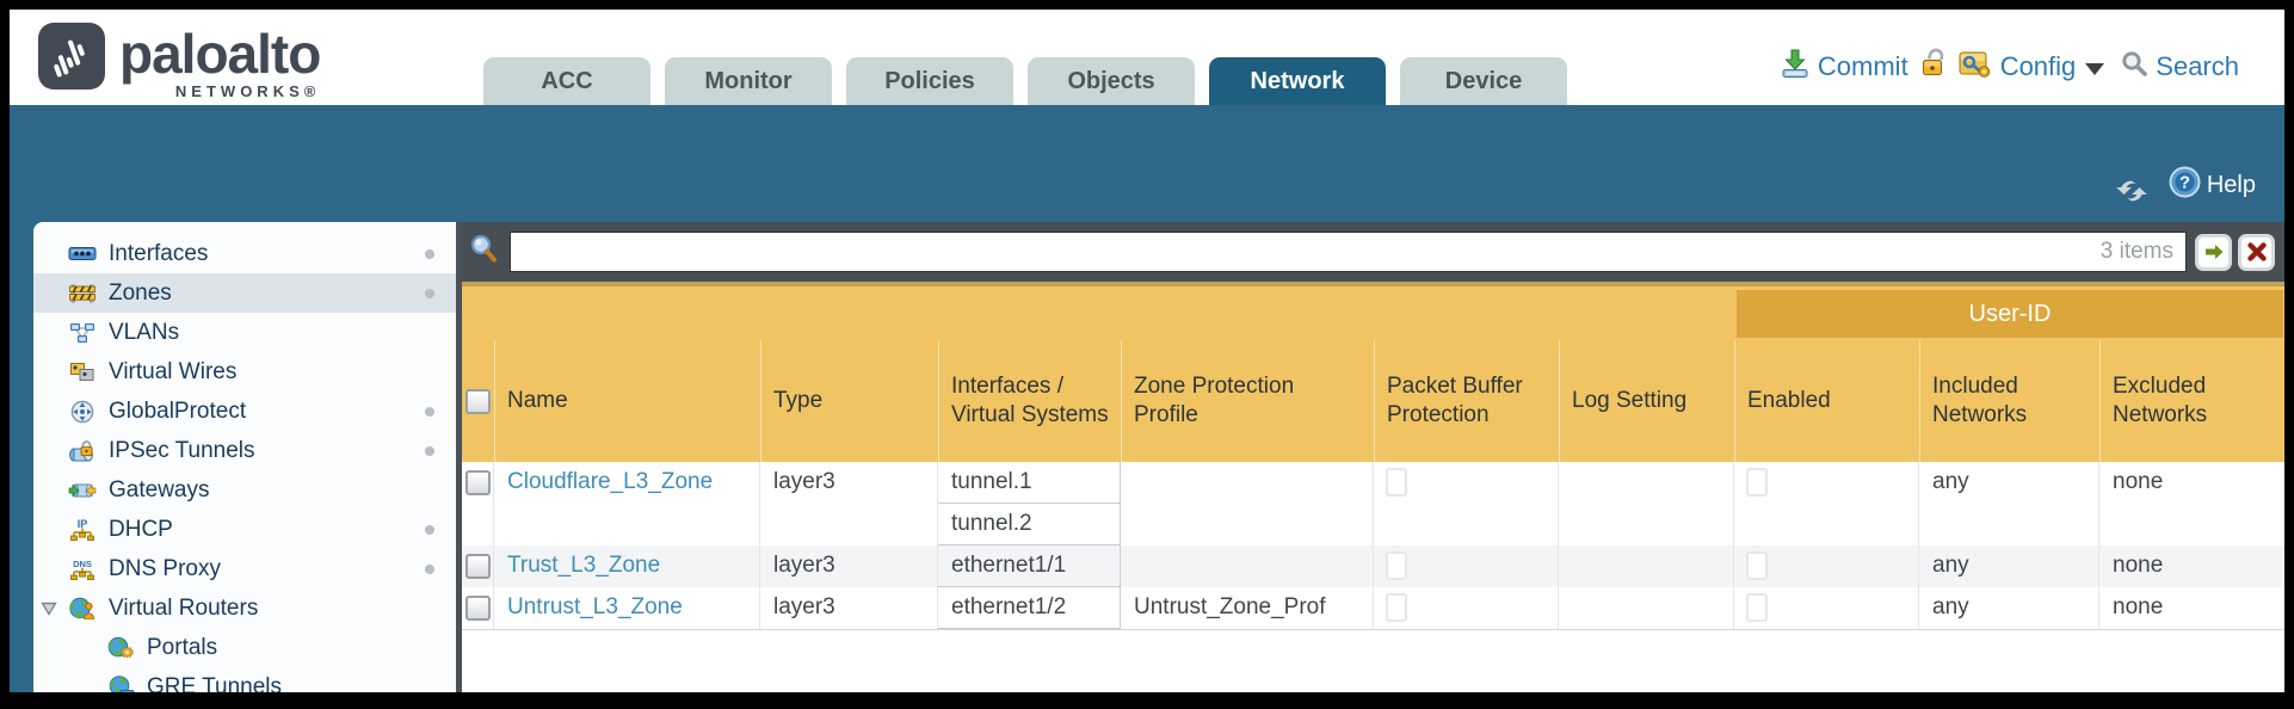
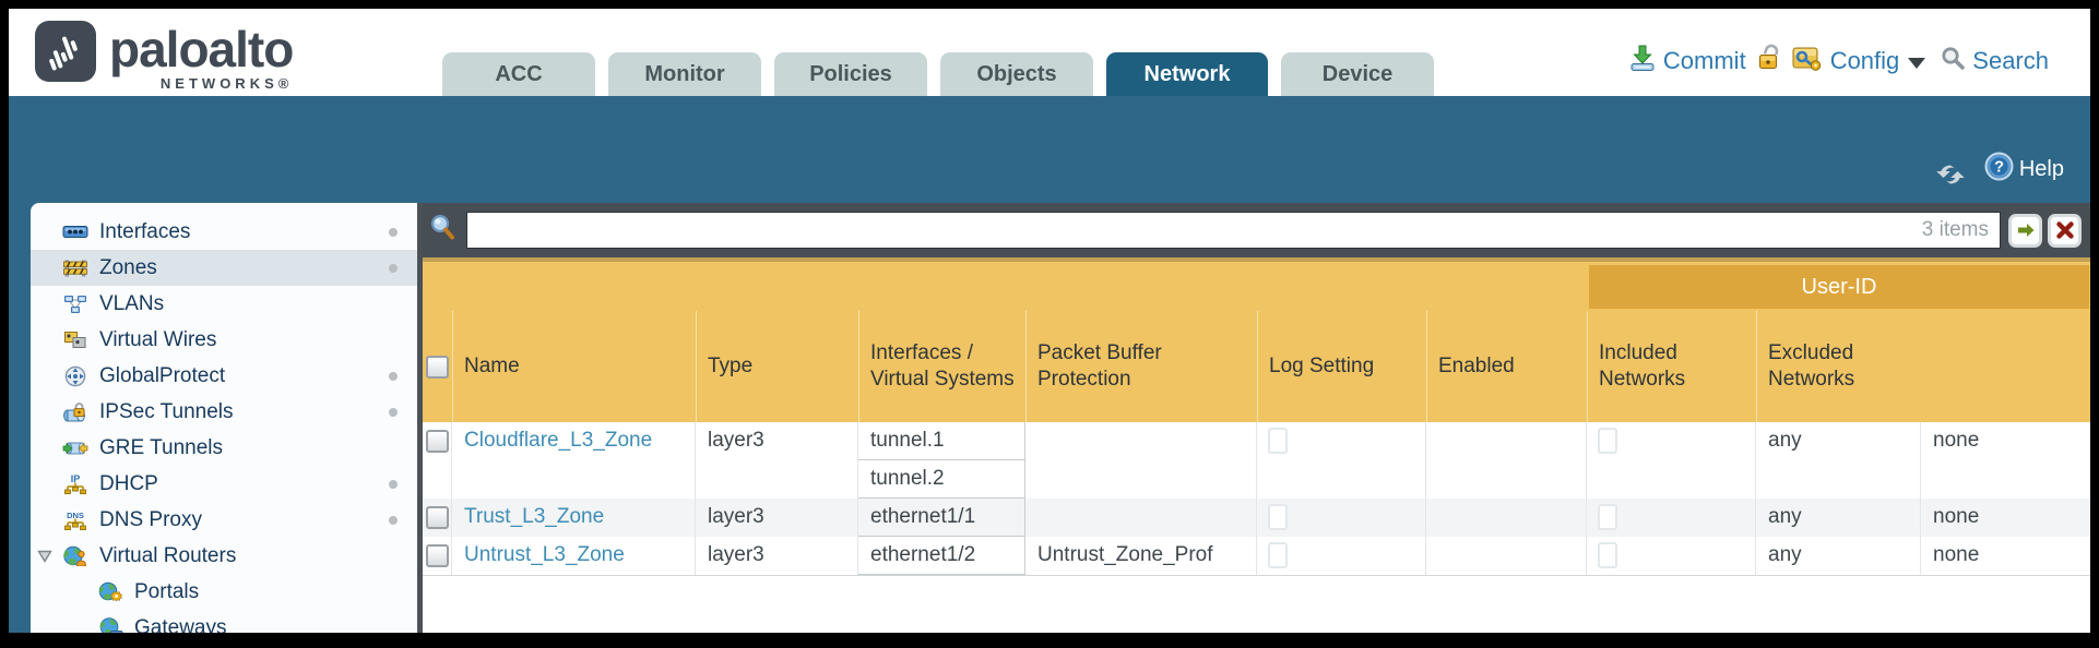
  paloalto
  NETWORKS®
  ACC
  Monitor
  Policies
  Objects
  Network
  Device
  Commit
  Config
  Search
  ?
  Help
  Interfaces
  Zones
  VLANs
  Virtual Wires
  GlobalProtect
  IPSec Tunnels
- Gateways
+ GRE Tunnels
  IP
  DHCP
  DNS
  DNS Proxy
  Virtual Routers
  Portals
- GRE Tunnels
+ Gateways
  3 items
  User-ID
  Name
  Type
  Interfaces / Virtual Systems
- Zone Protection Profile
  Packet Buffer Protection
  Log Setting
  Enabled
  Included Networks
  Excluded Networks
  Cloudflare_L3_Zone
  layer3
  tunnel.1
  tunnel.2
  any
  none
  Trust_L3_Zone
  layer3
  ethernet1/1
  any
  none
  Untrust_L3_Zone
  layer3
  ethernet1/2
  Untrust_Zone_Prof
  any
  none
